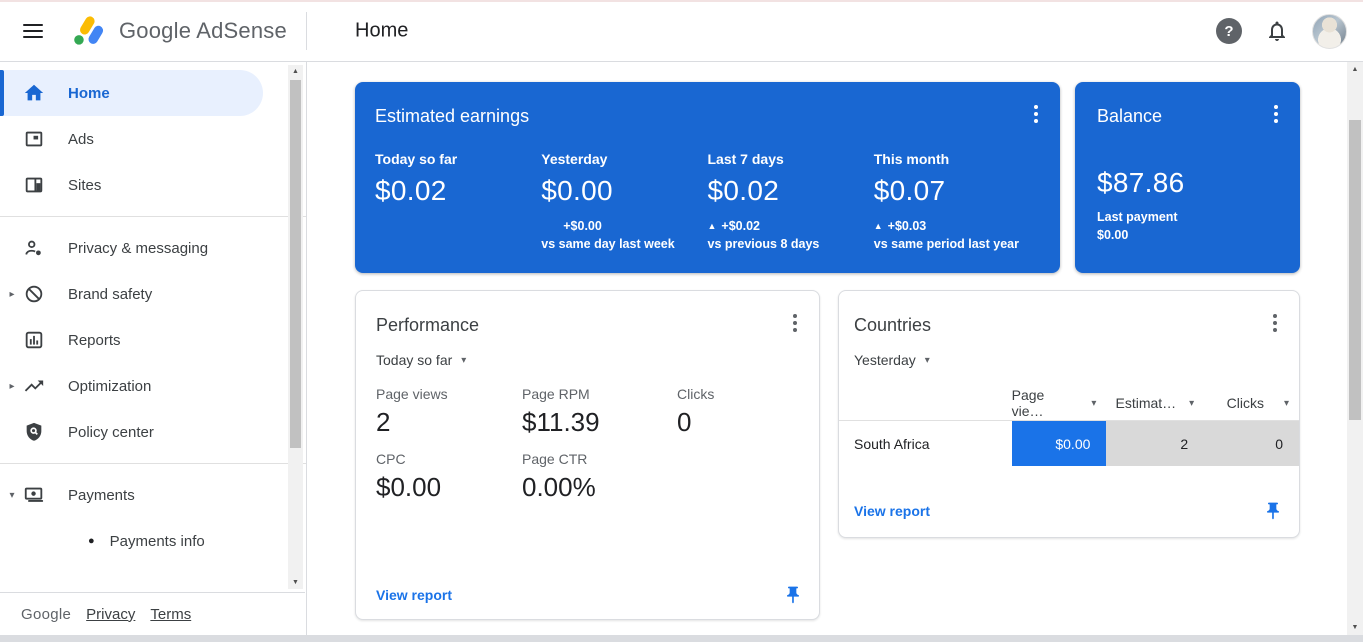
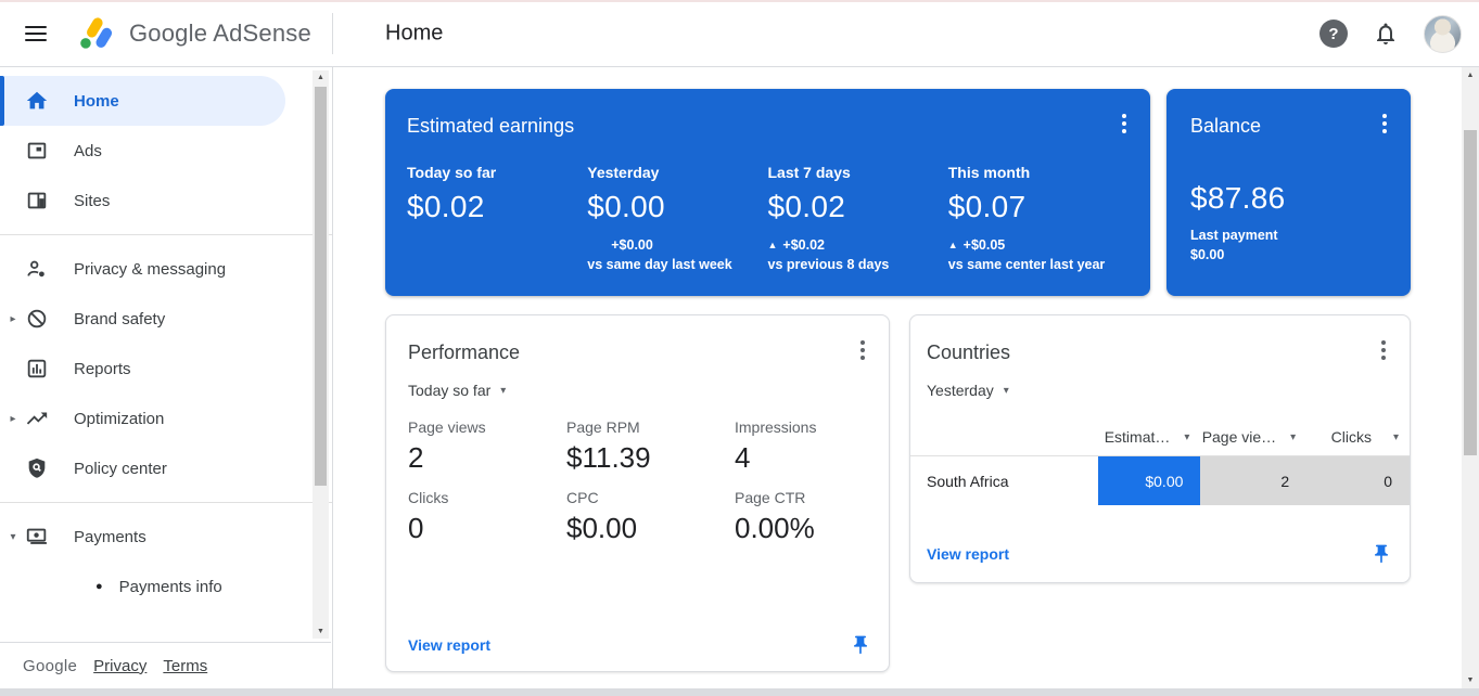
  Google AdSense
  Home
  ?
  Home
  Ads
  Sites
  Privacy & messaging
  ▸
  Brand safety
  Reports
  ▸
  Optimization
  Policy center
  ▾
  Payments
  ●
  Payments info
  Google
  Privacy
  Terms
  Estimated earnings
  Today so far
  $0.02
  Yesterday
  $0.00
  +$0.00
  vs same day last week
  Last 7 days
  $0.02
  ▲
  +$0.02
  vs previous 8 days
  This month
  $0.07
  ▲
- +$0.03
+ +$0.05
- vs same period last year
+ vs same center last year
  Balance
  $87.86
  Last payment
  $0.00
  Performance
  Today so far
  ▾
  Page views
  2
  Page RPM
  $11.39
+ Impressions
+ 4
  Clicks
  0
  CPC
  $0.00
  Page CTR
  0.00%
  View report
  Countries
  Yesterday
  ▾
- Page vie…
+ Estimat…
  ▾
- Estimat…
+ Page vie…
  ▾
  Clicks
  ▾
  South Africa
  $0.00
  2
  0
  View report
